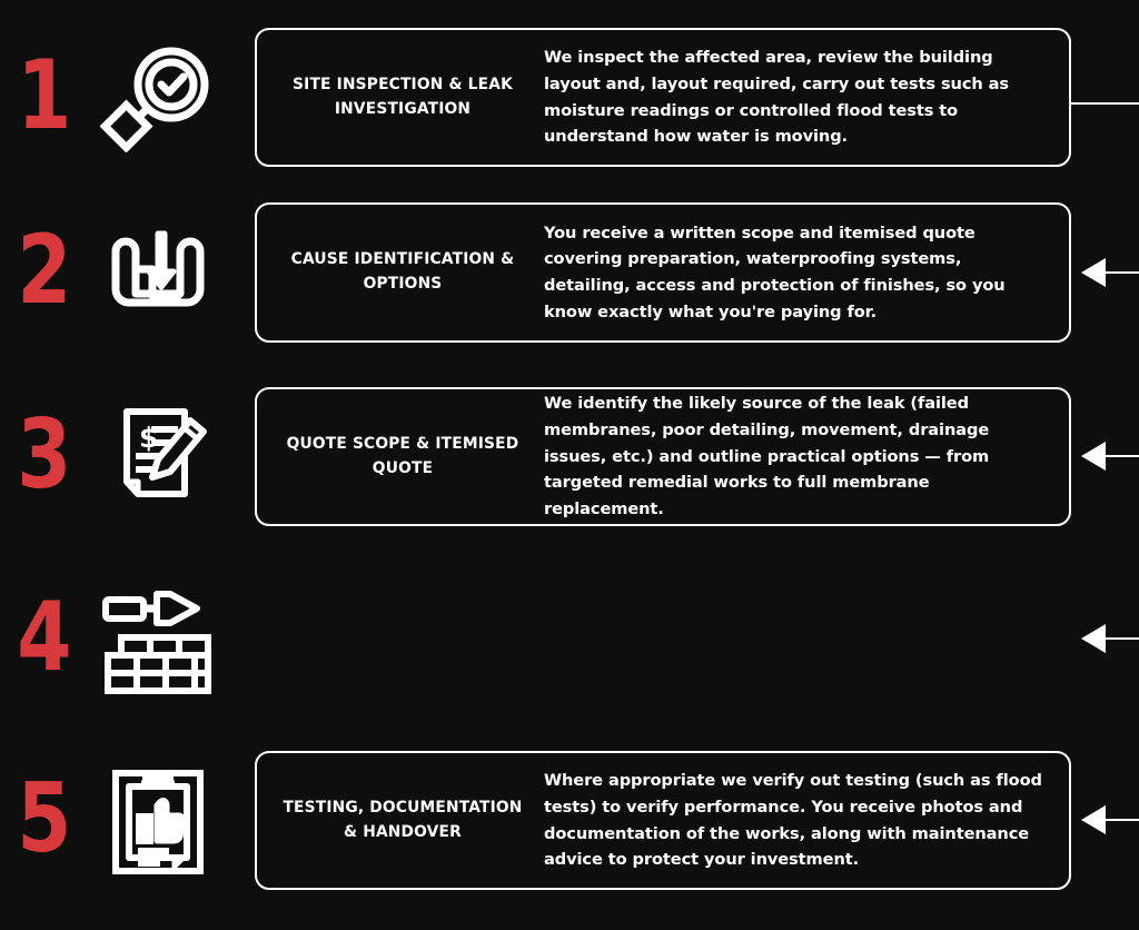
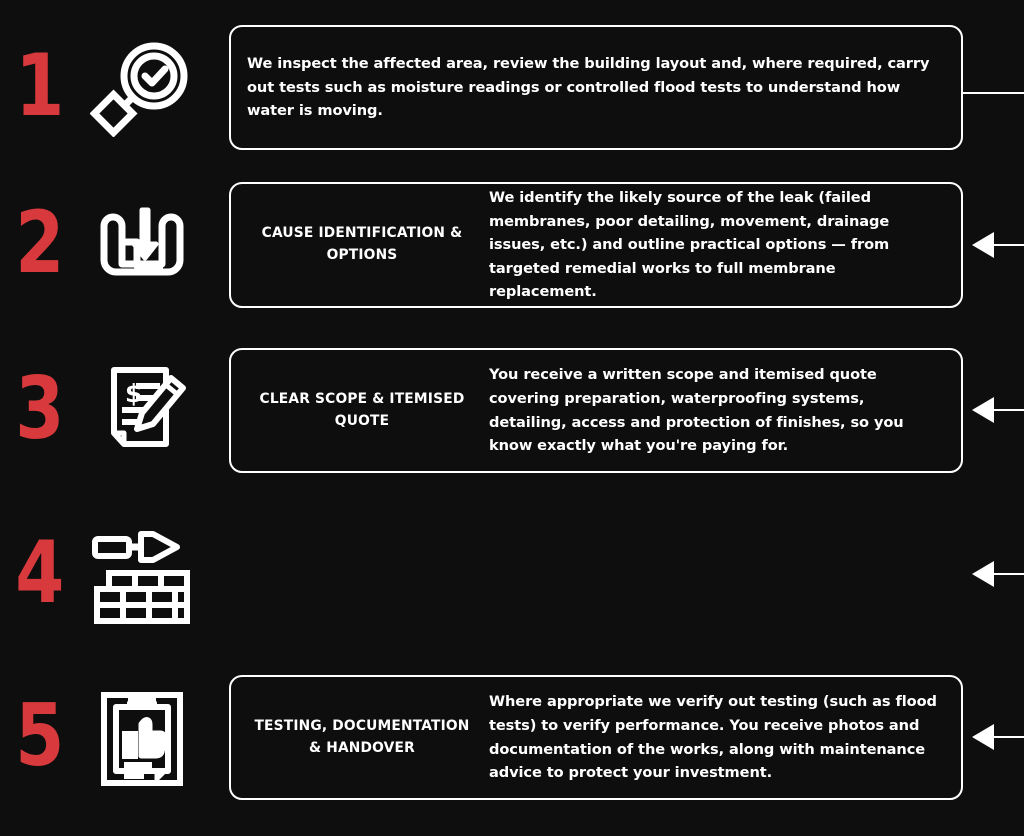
  1
- SITE INSPECTION & LEAK INVESTIGATION
- We inspect the affected area, review the building layout and, layout required, carry out tests such as moisture readings or controlled flood tests to understand how water is moving.
+ We inspect the affected area, review the building layout and, where required, carry out tests such as moisture readings or controlled flood tests to understand how water is moving.
  2
  CAUSE IDENTIFICATION & OPTIONS
- You receive a written scope and itemised quote covering preparation, waterproofing systems, detailing, access and protection of finishes, so you know exactly what you're paying for.
+ We identify the likely source of the leak (failed membranes, poor detailing, movement, drainage issues, etc.) and outline practical options — from targeted remedial works to full membrane replacement.
  3
  $
- QUOTE SCOPE & ITEMISED QUOTE
+ CLEAR SCOPE & ITEMISED QUOTE
- We identify the likely source of the leak (failed membranes, poor detailing, movement, drainage issues, etc.) and outline practical options — from targeted remedial works to full membrane replacement.
+ You receive a written scope and itemised quote covering preparation, waterproofing systems, detailing, access and protection of finishes, so you know exactly what you're paying for.
  4
  5
  TESTING, DOCUMENTATION & HANDOVER
  Where appropriate we verify out testing (such as flood tests) to verify performance. You receive photos and documentation of the works, along with maintenance advice to protect your investment.
